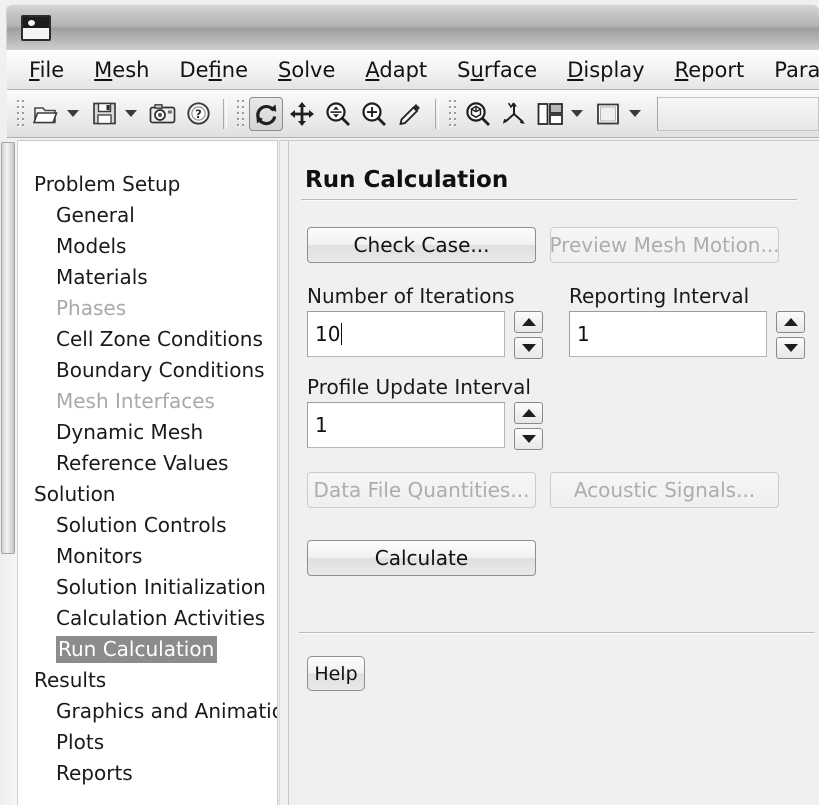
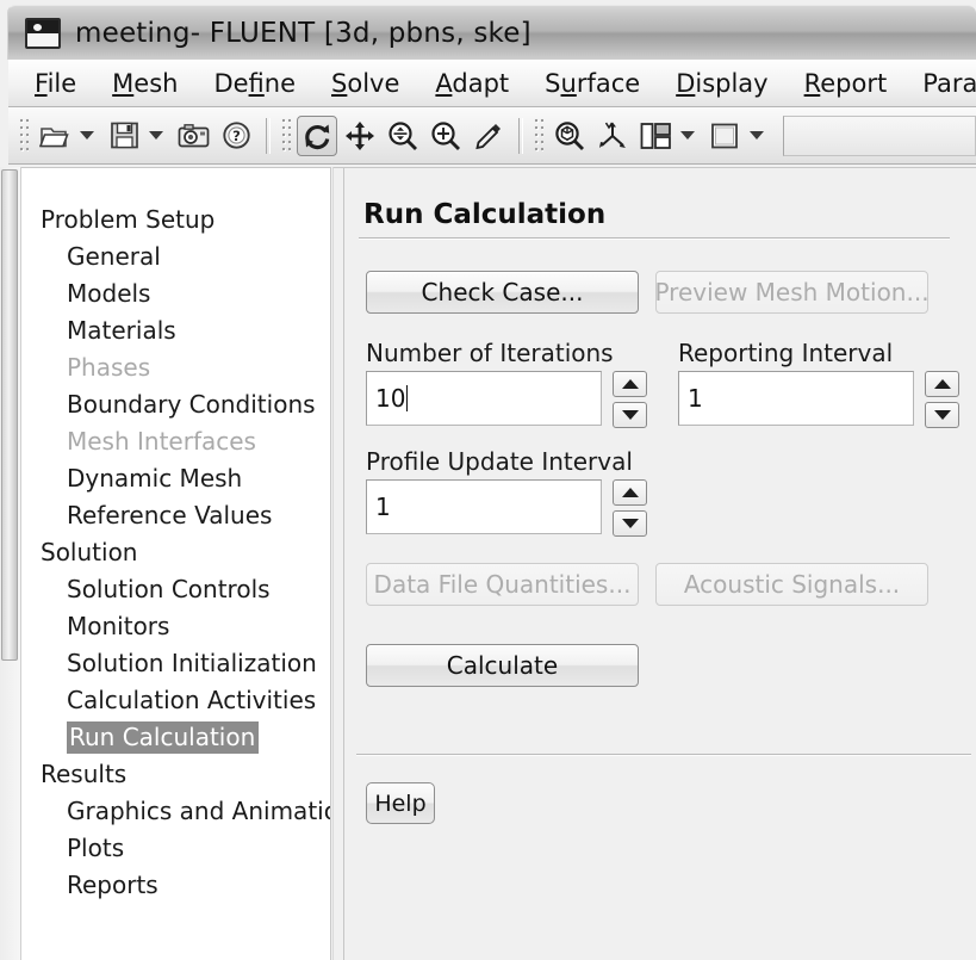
+ meeting- FLUENT [3d, pbns, ske]
  File
  Mesh
  Defne
  Solve
  Adapt
  Surface
  Display
  Report
  Para
  ?
  Problem Setup
  General
  Models
  Materials
  Phases
- Cell Zone Conditions
  Boundary Conditions
  Mesh Interfaces
  Dynamic Mesh
  Reference Values
  Solution
  Solution Controls
  Monitors
  Solution Initialization
  Calculation Activities
  Run Calculation
  Results
  Graphics and Animati
  Plots
  Reports
  Run Calculation
  Check Case...
  Preview Mesh Motion...
  Number of Iterations
  10
  Reporting Interval
  1
  Profile Update Interval
  1
  Data File Quantities...
  Acoustic Signals...
  Calculate
  Help
